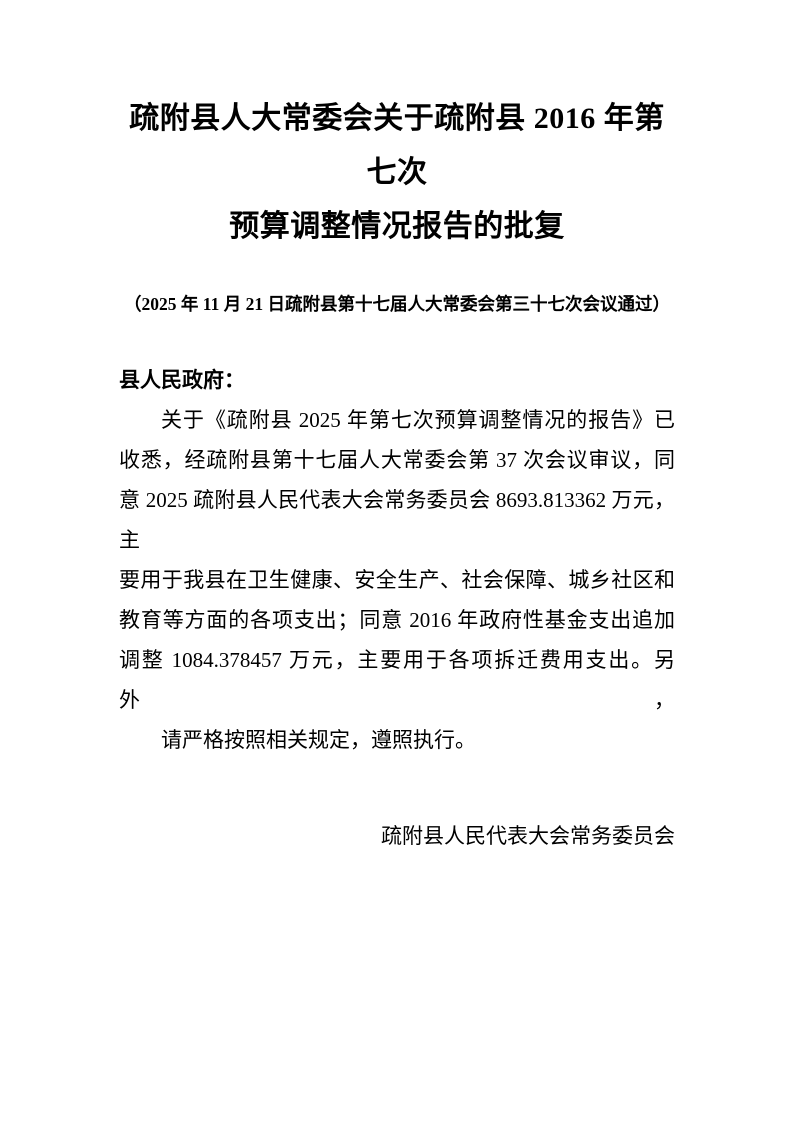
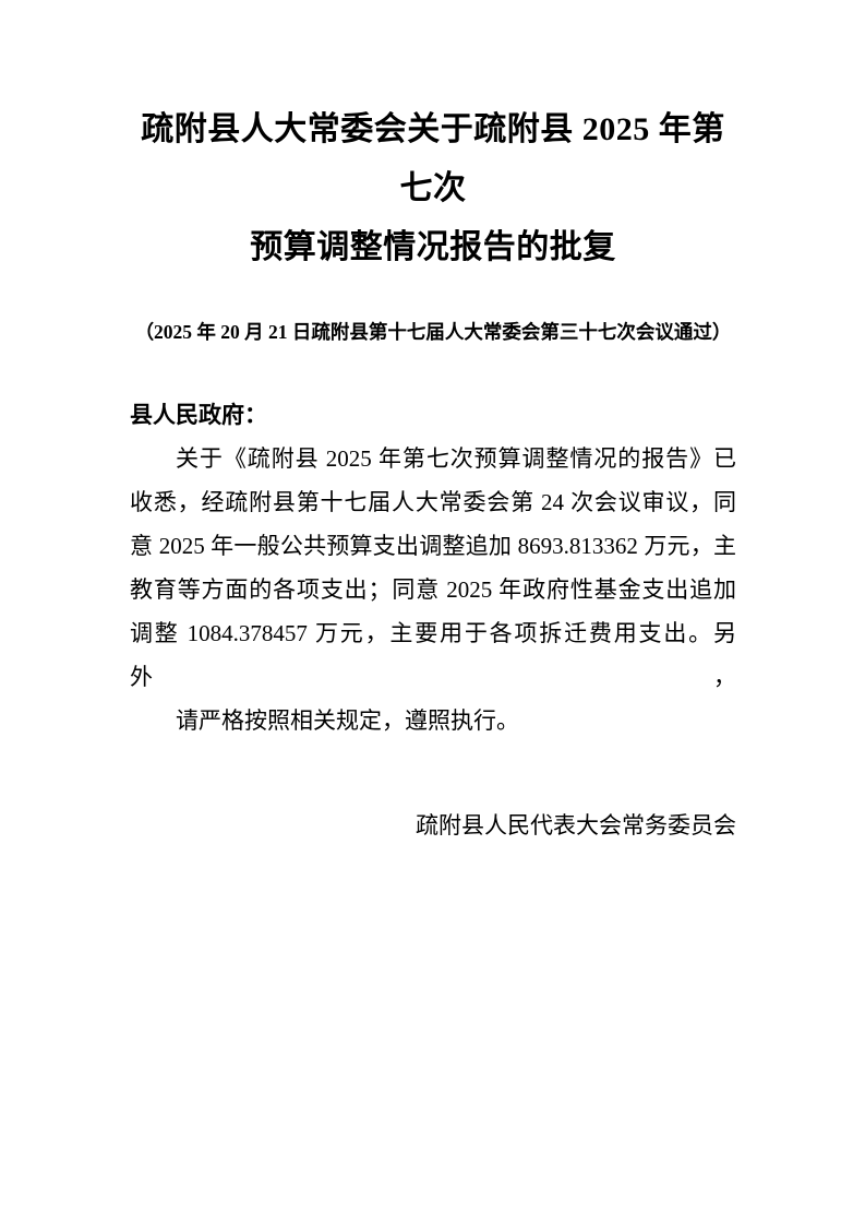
- 疏附县人大常委会关于疏附县 2016 年第七次
+ 疏附县人大常委会关于疏附县 2025 年第七次
  预算调整情况报告的批复
- （2025 年 11 月 21 日疏附县第十七届人大常委会第三十七次会议通过）
+ （2025 年 20 月 21 日疏附县第十七届人大常委会第三十七次会议通过）
  县人民政府：
  关于《疏附县 2025 年第七次预算调整情况的报告》已
- 收悉，经疏附县第十七届人大常委会第 37 次会议审议，同
+ 收悉，经疏附县第十七届人大常委会第 24 次会议审议，同
- 意 2025 疏附县人民代表大会常务委员会 8693.813362 万元，主
+ 意 2025 年一般公共预算支出调整追加 8693.813362 万元，主
- 要用于我县在卫生健康、安全生产、社会保障、城乡社区和
- 教育等方面的各项支出；同意 2016 年政府性基金支出追加
+ 教育等方面的各项支出；同意 2025 年政府性基金支出追加
  调整 1084.378457 万元，主要用于各项拆迁费用支出。另外，
  请严格按照相关规定，遵照执行。
  疏附县人民代表大会常务委员会
